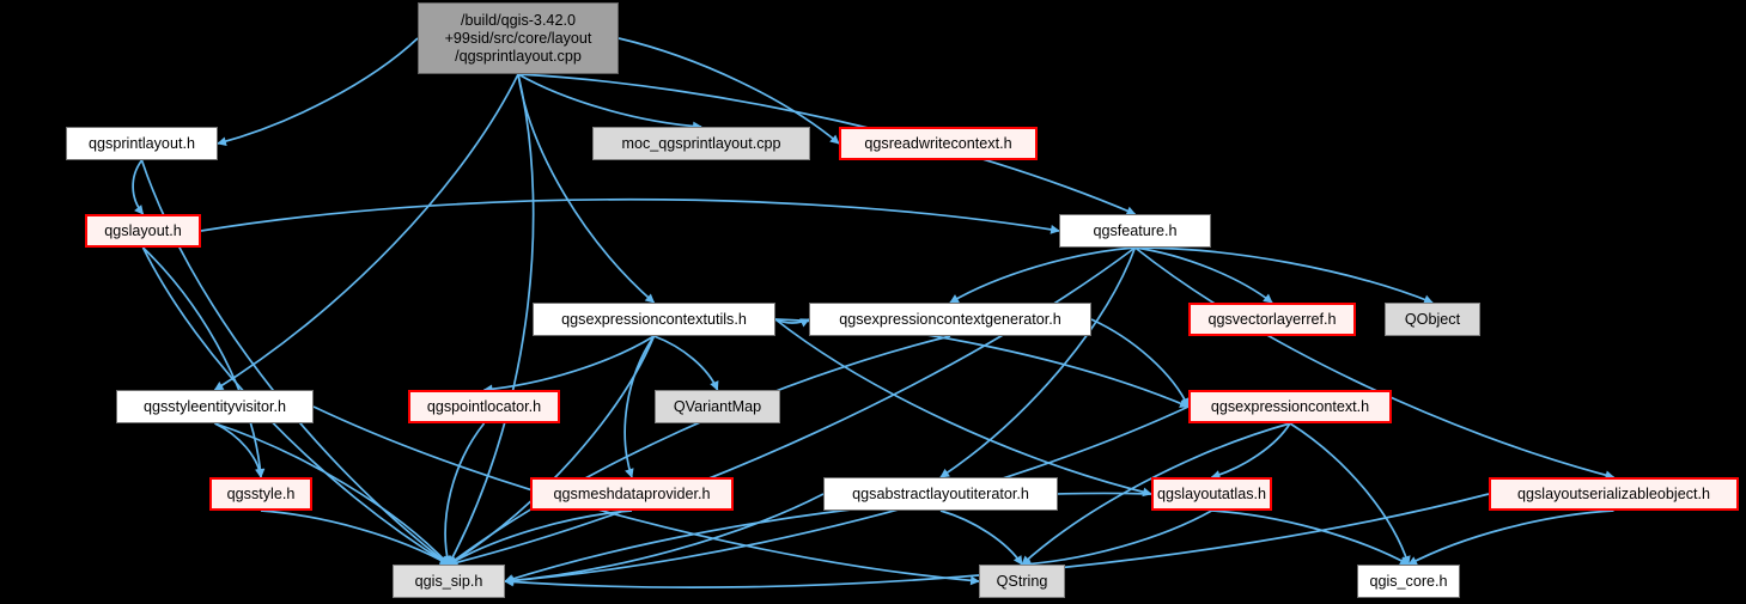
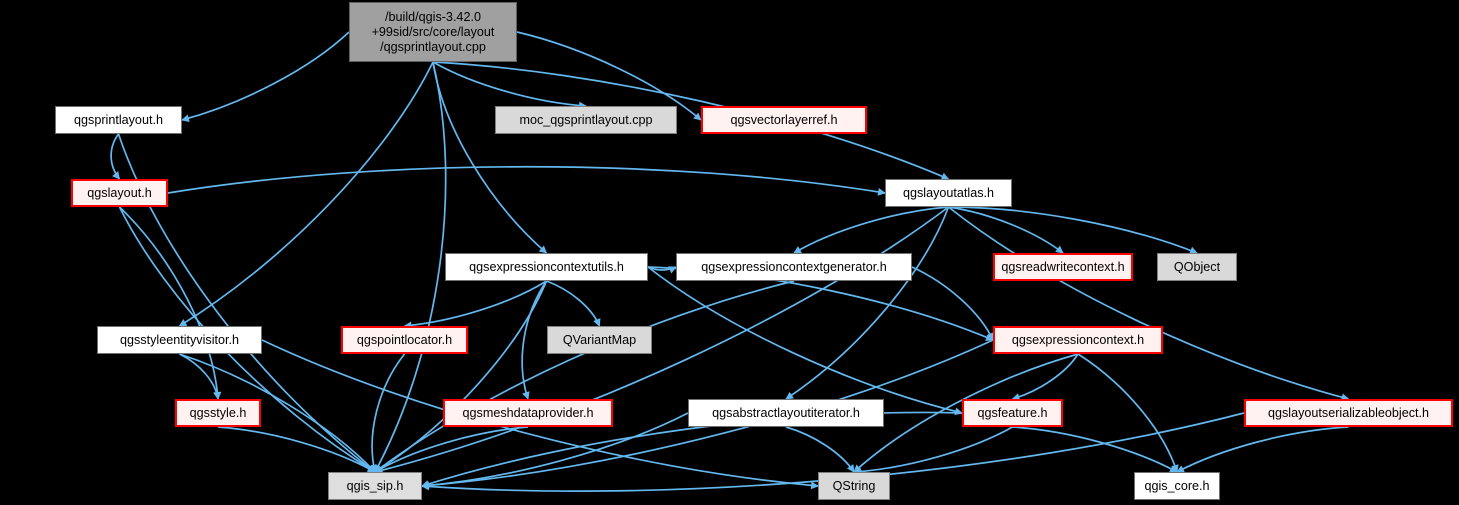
  /build/qgis-3.42.0
  +99sid/src/core/layout
  /qgsprintlayout.cpp
  qgsprintlayout.h
  moc_qgsprintlayout.cpp
- qgsreadwritecontext.h
+ qgsvectorlayerref.h
  qgslayout.h
- qgsfeature.h
+ qgslayoutatlas.h
  qgsexpressioncontextutils.h
  qgsexpressioncontextgenerator.h
- qgsvectorlayerref.h
+ qgsreadwritecontext.h
  QObject
  qgsstyleentityvisitor.h
  qgspointlocator.h
  QVariantMap
  qgsexpressioncontext.h
  qgsstyle.h
  qgsmeshdataprovider.h
  qgsabstractlayoutiterator.h
- qgslayoutatlas.h
+ qgsfeature.h
  qgslayoutserializableobject.h
  qgis_sip.h
  QString
  qgis_core.h
